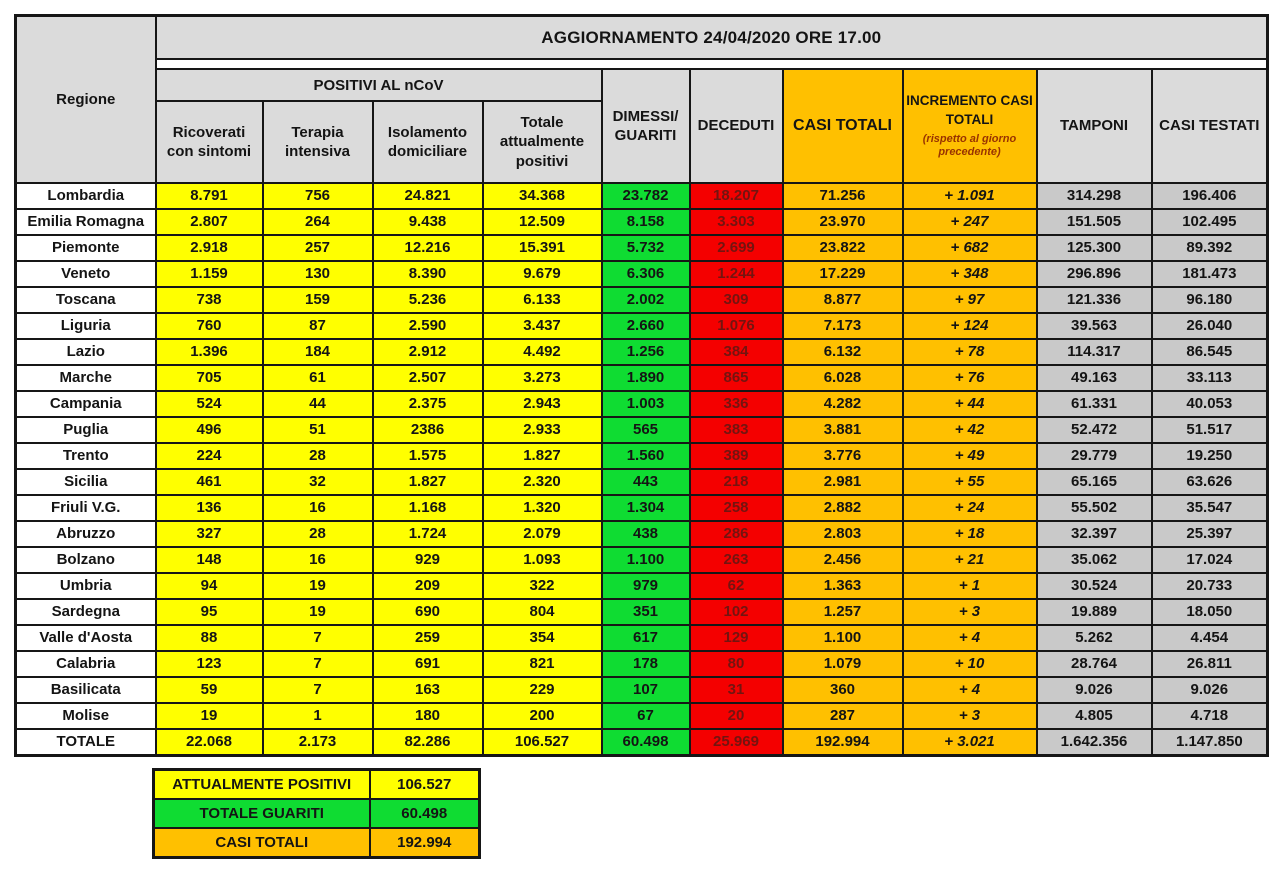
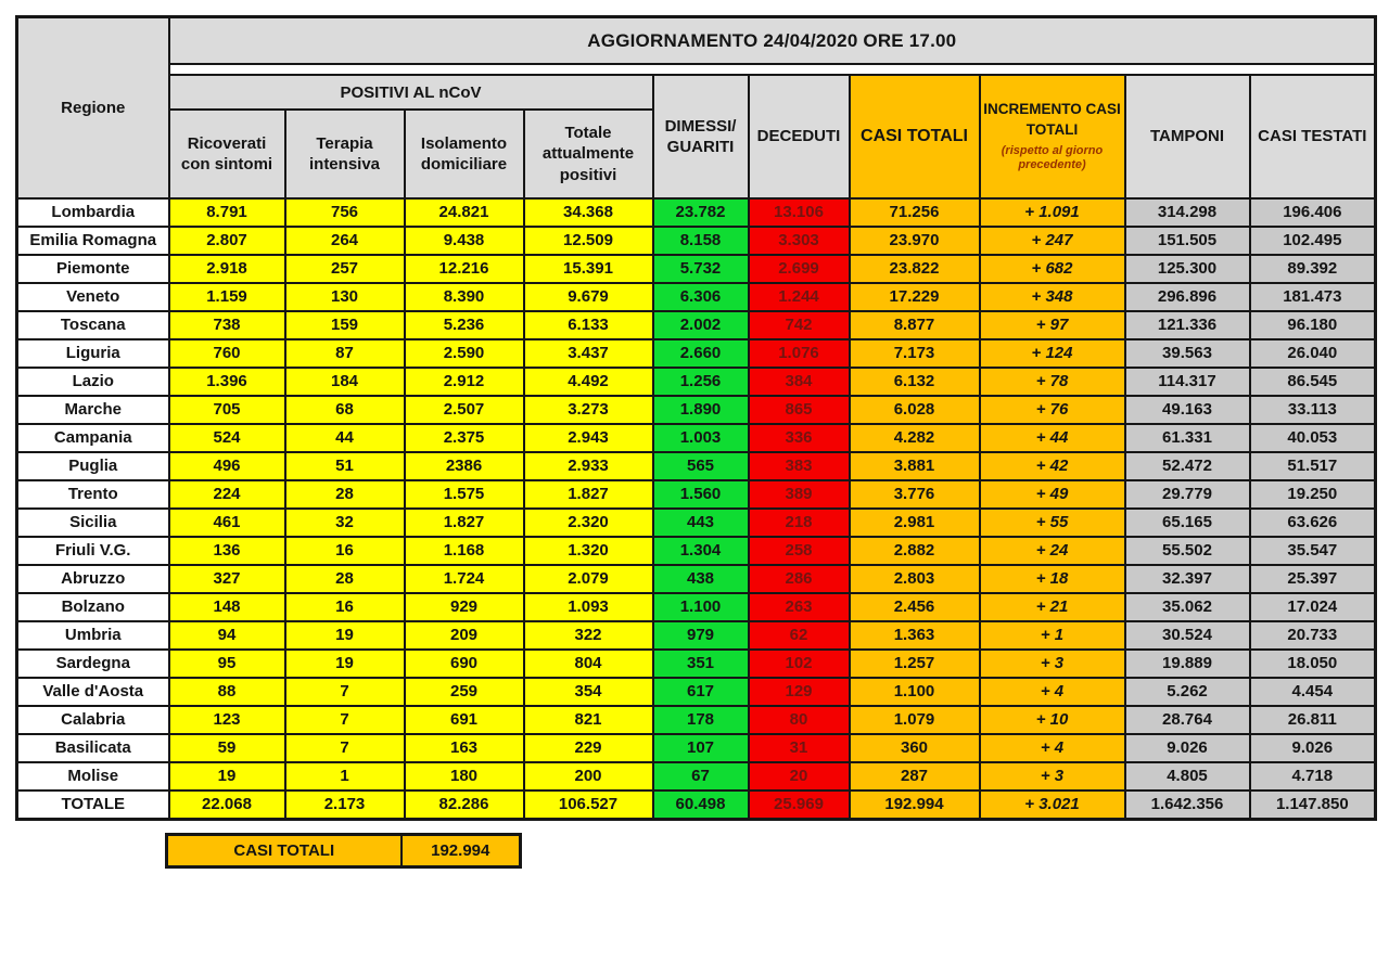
  Regione	AGGIORNAMENTO 24/04/2020 ORE 17.00
  POSITIVI AL nCoV	DIMESSI/ GUARITI	DECEDUTI	CASI TOTALI	INCREMENTO CASI TOTALI (rispetto al giorno precedente)	TAMPONI	CASI TESTATI
  Ricoverati con sintomi	Terapia intensiva	Isolamento domiciliare	Totale attualmente positivi
- Lombardia	8.791	756	24.821	34.368	23.782	18.207	71.256	+ 1.091	314.298	196.406
+ Lombardia	8.791	756	24.821	34.368	23.782	13.106	71.256	+ 1.091	314.298	196.406
  Emilia Romagna	2.807	264	9.438	12.509	8.158	3.303	23.970	+ 247	151.505	102.495
  Piemonte	2.918	257	12.216	15.391	5.732	2.699	23.822	+ 682	125.300	89.392
  Veneto	1.159	130	8.390	9.679	6.306	1.244	17.229	+ 348	296.896	181.473
- Toscana	738	159	5.236	6.133	2.002	309	8.877	+ 97	121.336	96.180
+ Toscana	738	159	5.236	6.133	2.002	742	8.877	+ 97	121.336	96.180
  Liguria	760	87	2.590	3.437	2.660	1.076	7.173	+ 124	39.563	26.040
  Lazio	1.396	184	2.912	4.492	1.256	384	6.132	+ 78	114.317	86.545
- Marche	705	61	2.507	3.273	1.890	865	6.028	+ 76	49.163	33.113
+ Marche	705	68	2.507	3.273	1.890	865	6.028	+ 76	49.163	33.113
  Campania	524	44	2.375	2.943	1.003	336	4.282	+ 44	61.331	40.053
  Puglia	496	51	2386	2.933	565	383	3.881	+ 42	52.472	51.517
  Trento	224	28	1.575	1.827	1.560	389	3.776	+ 49	29.779	19.250
  Sicilia	461	32	1.827	2.320	443	218	2.981	+ 55	65.165	63.626
  Friuli V.G.	136	16	1.168	1.320	1.304	258	2.882	+ 24	55.502	35.547
  Abruzzo	327	28	1.724	2.079	438	286	2.803	+ 18	32.397	25.397
  Bolzano	148	16	929	1.093	1.100	263	2.456	+ 21	35.062	17.024
  Umbria	94	19	209	322	979	62	1.363	+ 1	30.524	20.733
  Sardegna	95	19	690	804	351	102	1.257	+ 3	19.889	18.050
  Valle d'Aosta	88	7	259	354	617	129	1.100	+ 4	5.262	4.454
  Calabria	123	7	691	821	178	80	1.079	+ 10	28.764	26.811
  Basilicata	59	7	163	229	107	31	360	+ 4	9.026	9.026
  Molise	19	1	180	200	67	20	287	+ 3	4.805	4.718
  TOTALE	22.068	2.173	82.286	106.527	60.498	25.969	192.994	+ 3.021	1.642.356	1.147.850
- ATTUALMENTE POSITIVI	106.527
- TOTALE GUARITI	60.498
  CASI TOTALI	192.994
